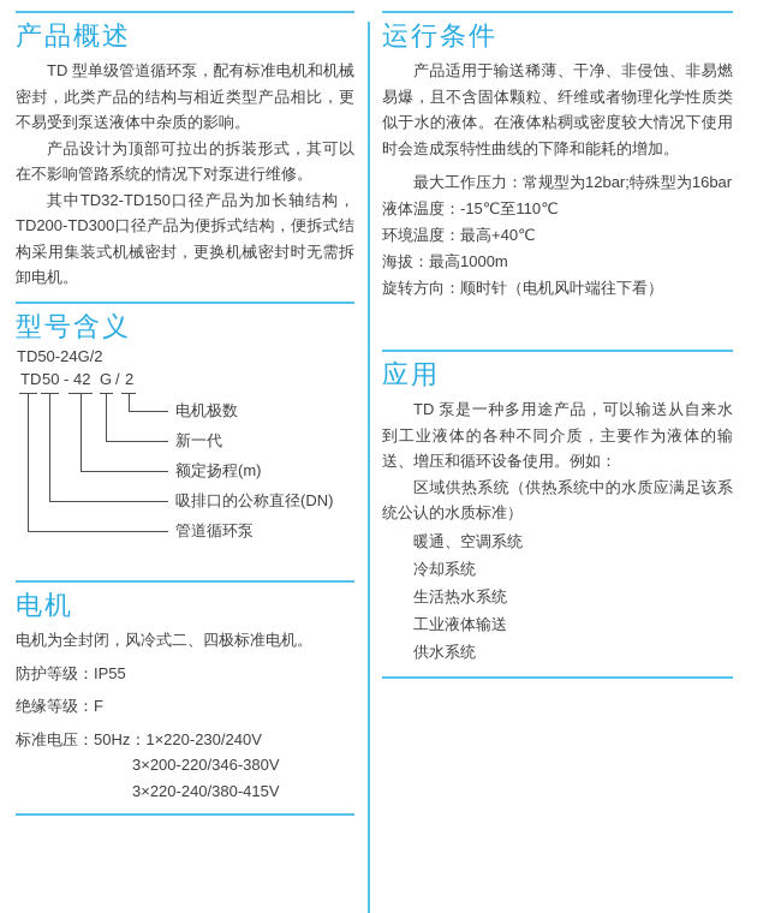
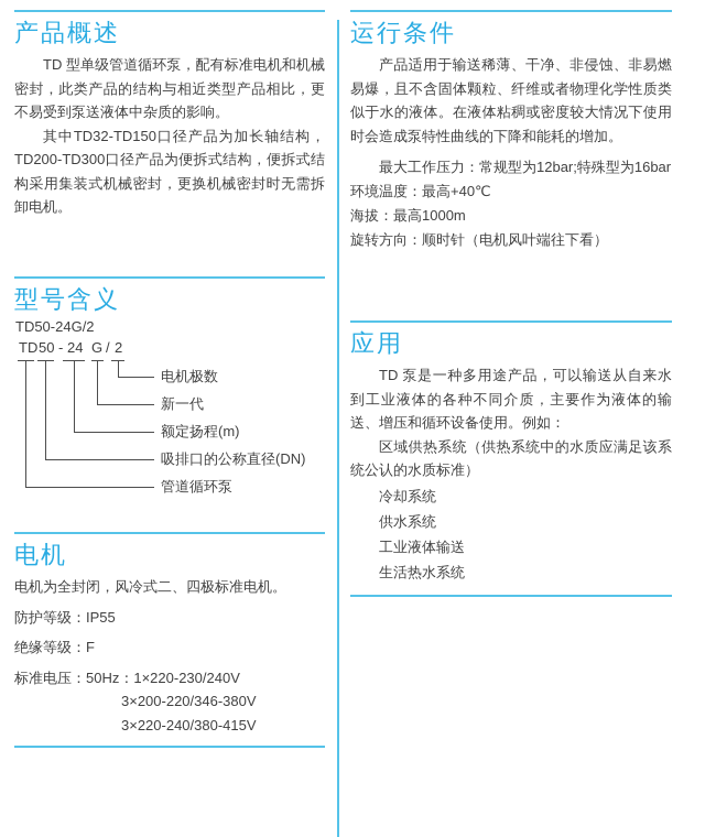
  产品概述
  TD 型单级管道循环泵，配有标准电机和机械密封，此类产品的结构与相近类型产品相比，更不易受到泵送液体中杂质的影响。
- 产品设计为顶部可拉出的拆装形式，其可以在不影响管路系统的情况下对泵进行维修。
  其中TD32-TD150口径产品为加长轴结构，TD200-TD300口径产品为便拆式结构，便拆式结构采用集装式机械密封，更换机械密封时无需拆卸电机。
  型号含义
  TD50-24G/2
  TD
  50
  -
- 42
+ 24
  G
  /
  2
  电机极数
  新一代
  额定扬程(m)
  吸排口的公称直径(DN)
  管道循环泵
  电机
  电机为全封闭，风冷式二、四极标准电机。
  防护等级：IP55
  绝缘等级：F
  标准电压：50Hz：1×220-230/240V
  3×200-220/346-380V
  3×220-240/380-415V
  运行条件
  产品适用于输送稀薄、干净、非侵蚀、非易燃易爆，且不含固体颗粒、纤维或者物理化学性质类似于水的液体。在液体粘稠或密度较大情况下使用时会造成泵特性曲线的下降和能耗的增加。
  最大工作压力：常规型为12bar;特殊型为16bar
- 液体温度：-15℃至110℃
  环境温度：最高+40℃
  海拔：最高1000m
  旋转方向：顺时针（电机风叶端往下看）
  应用
  TD 泵是一种多用途产品，可以输送从自来水到工业液体的各种不同介质，主要作为液体的输送、增压和循环设备使用。例如：
  区域供热系统（供热系统中的水质应满足该系统公认的水质标准）
- 暖通、空调系统
  冷却系统
- 生活热水系统
+ 供水系统
  工业液体输送
- 供水系统
+ 生活热水系统
